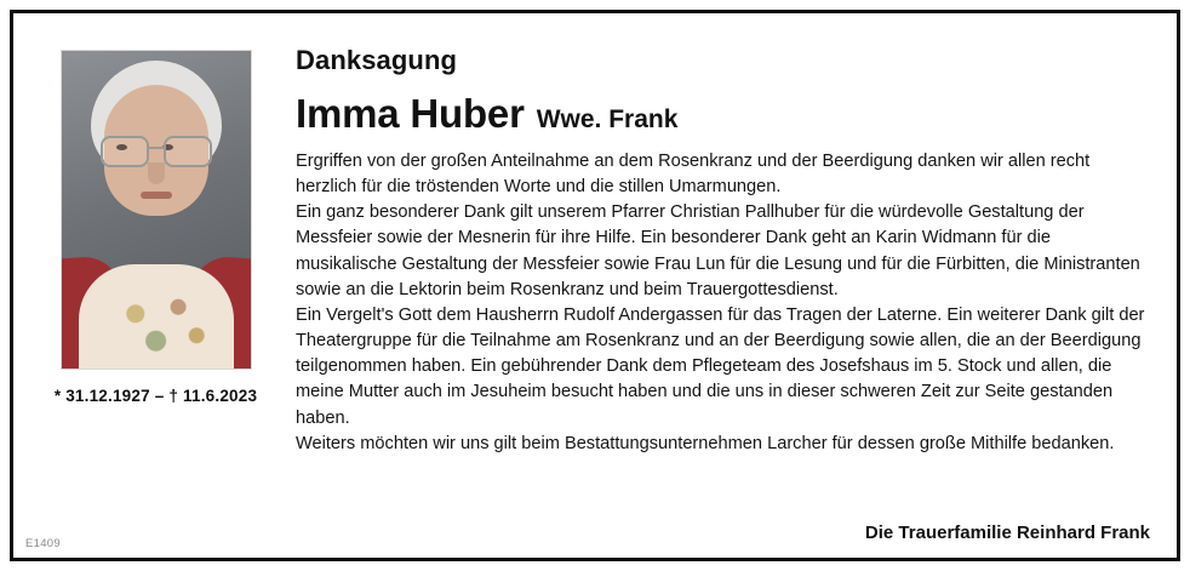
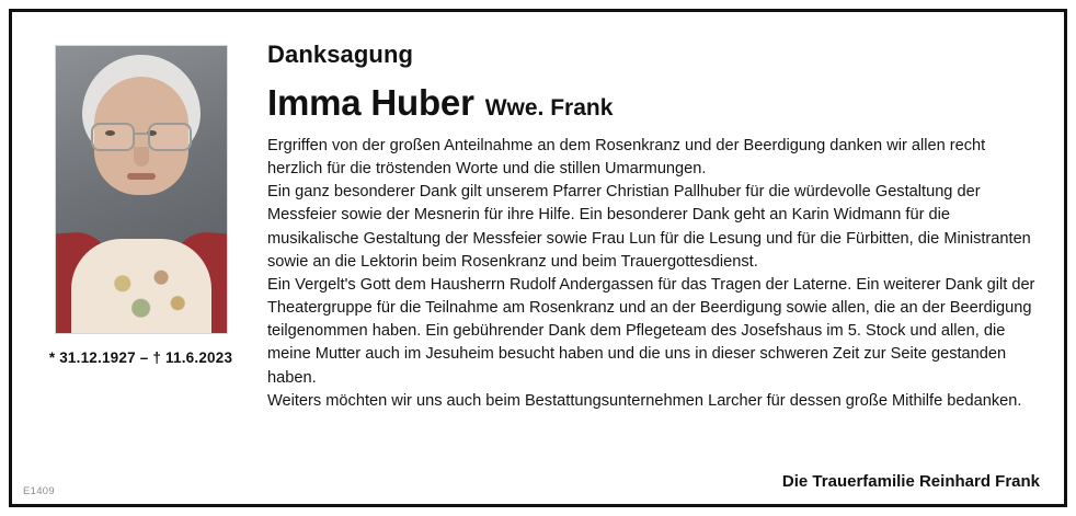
  * 31.12.1927 – † 11.6.2023
  Danksagung
  Imma Huber
  Wwe. Frank
  Ergriffen von der großen Anteilnahme an dem Rosenkranz und der Beerdigung danken wir allen recht herzlich für die tröstenden Worte und die stillen Umarmungen.
  Ein ganz besonderer Dank gilt unserem Pfarrer Christian Pallhuber für die würdevolle Gestaltung der Messfeier sowie der Mesnerin für ihre Hilfe. Ein besonderer Dank geht an Karin Widmann für die musikalische Gestaltung der Messfeier sowie Frau Lun für die Lesung und für die Fürbitten, die Ministranten sowie an die Lektorin beim Rosenkranz und beim Trauergottesdienst.
  Ein Vergelt's Gott dem Hausherrn Rudolf Andergassen für das Tragen der Laterne. Ein weiterer Dank gilt der Theatergruppe für die Teilnahme am Rosenkranz und an der Beerdigung sowie allen, die an der Beerdigung teilgenommen haben. Ein gebührender Dank dem Pflegeteam des Josefshaus im 5. Stock und allen, die meine Mutter auch im Jesuheim besucht haben und die uns in dieser schweren Zeit zur Seite gestanden haben.
- Weiters möchten wir uns gilt beim Bestattungsunternehmen Larcher für dessen große Mithilfe bedanken.
+ Weiters möchten wir uns auch beim Bestattungsunternehmen Larcher für dessen große Mithilfe bedanken.
  Die Trauerfamilie Reinhard Frank
  E1409
